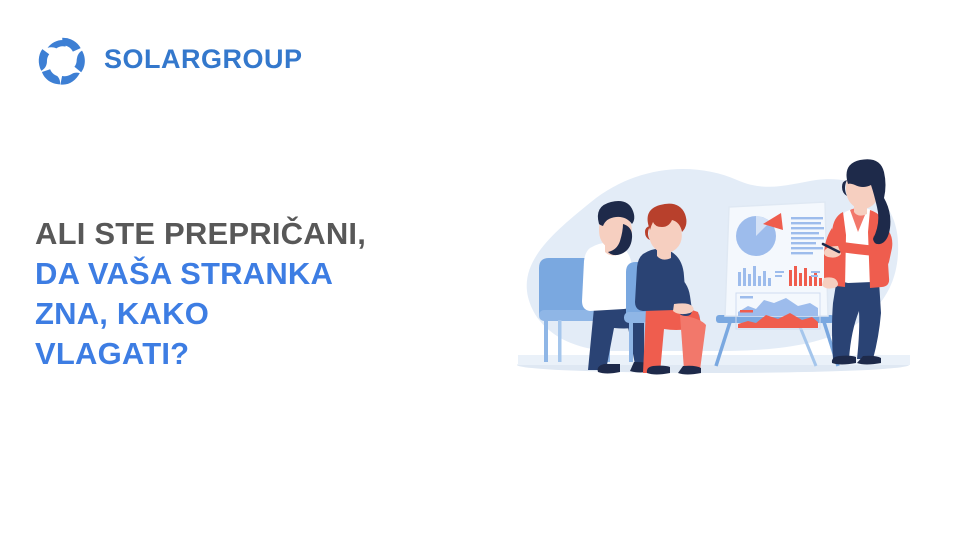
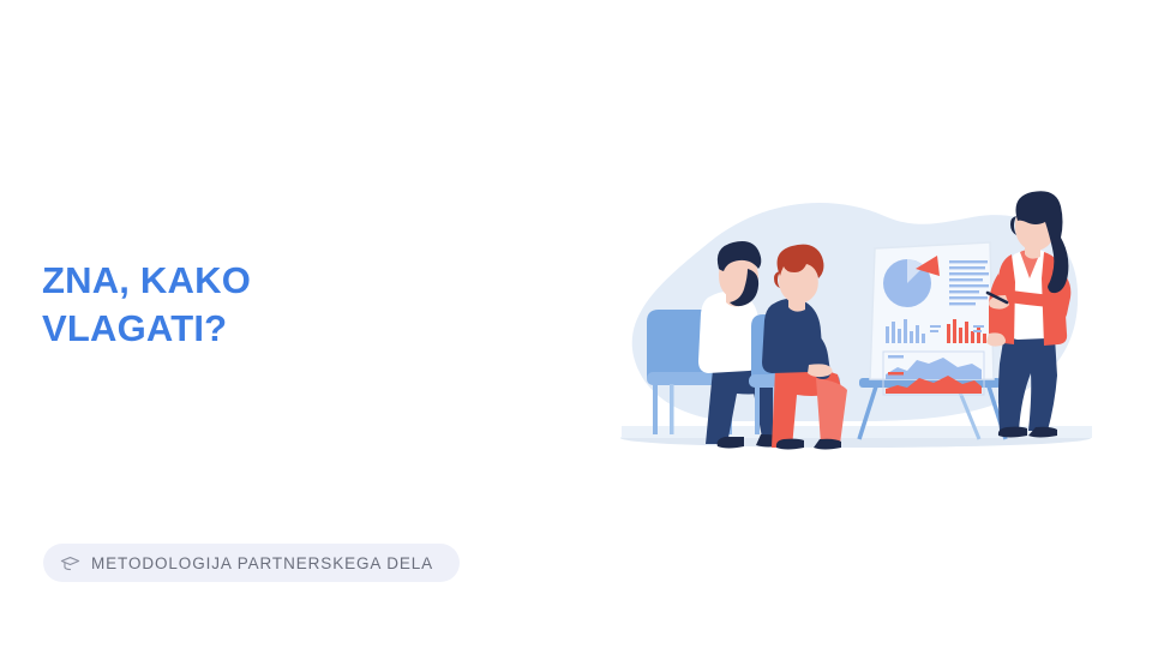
- SOLARGROUP
- ALI STE PREPRIČANI,
- DA VAŠA STRANKA
  ZNA, KAKO
  VLAGATI?
+ METODOLOGIJA PARTNERSKEGA DELA
